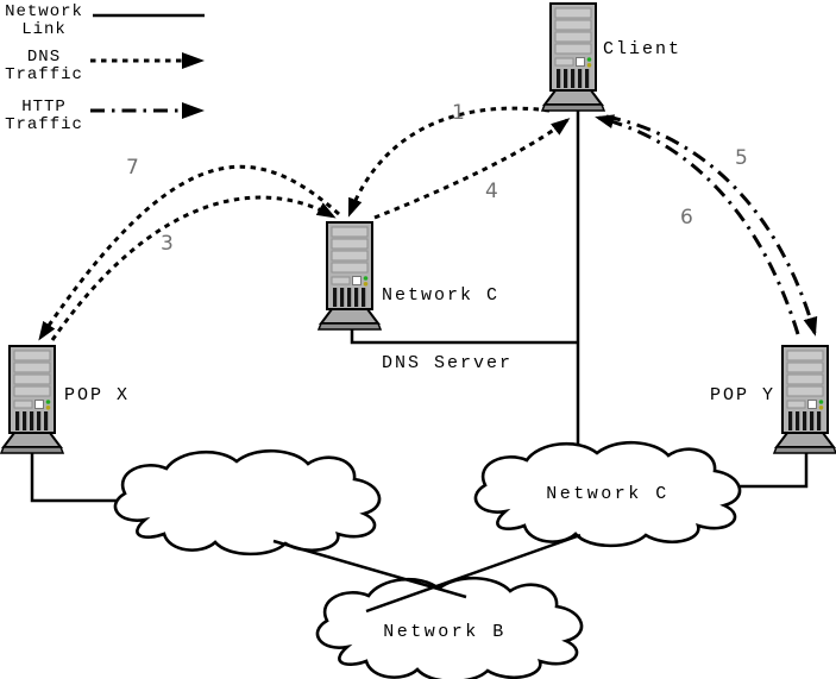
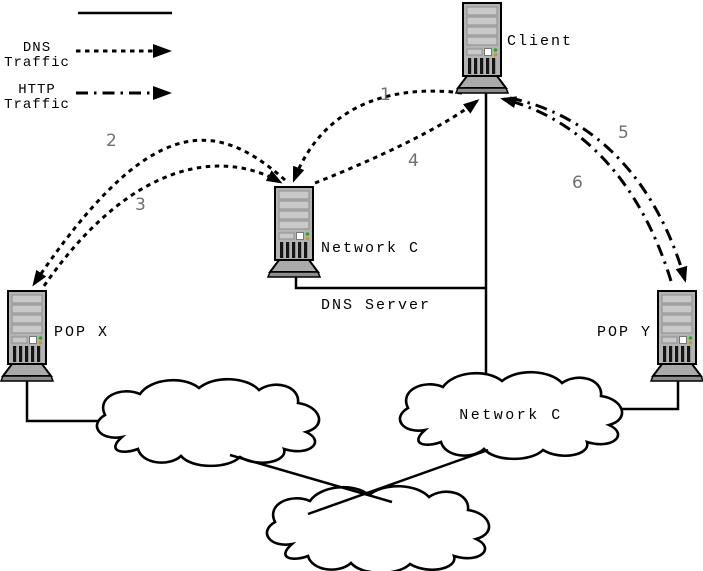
- Network
- Link
  DNS
  Traffic
  HTTP
  Traffic
  Client
  Network C
  DNS Server
  POP X
  POP Y
  Network C
- Network B
  1
- 7
+ 2
  3
  4
  5
  6
